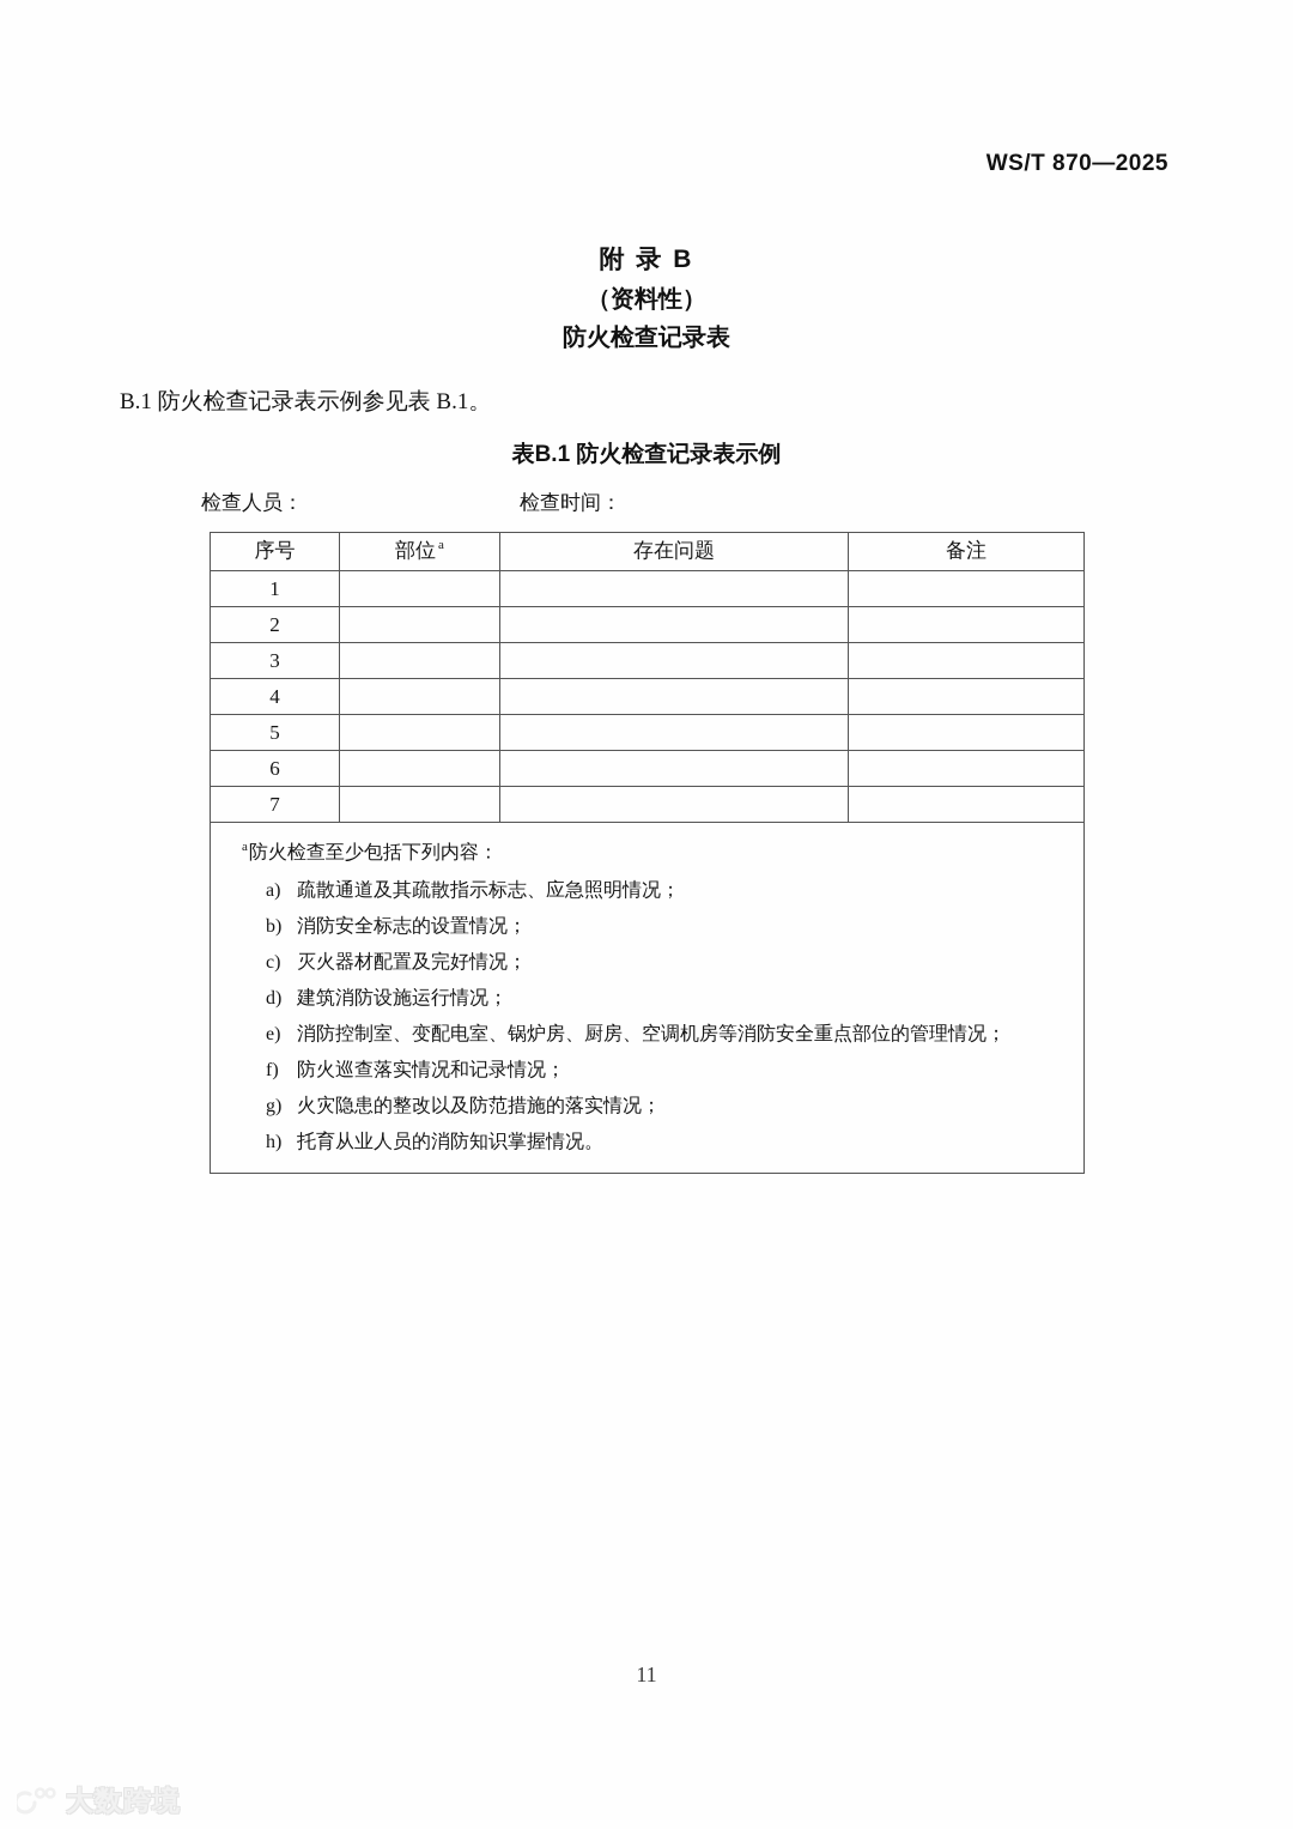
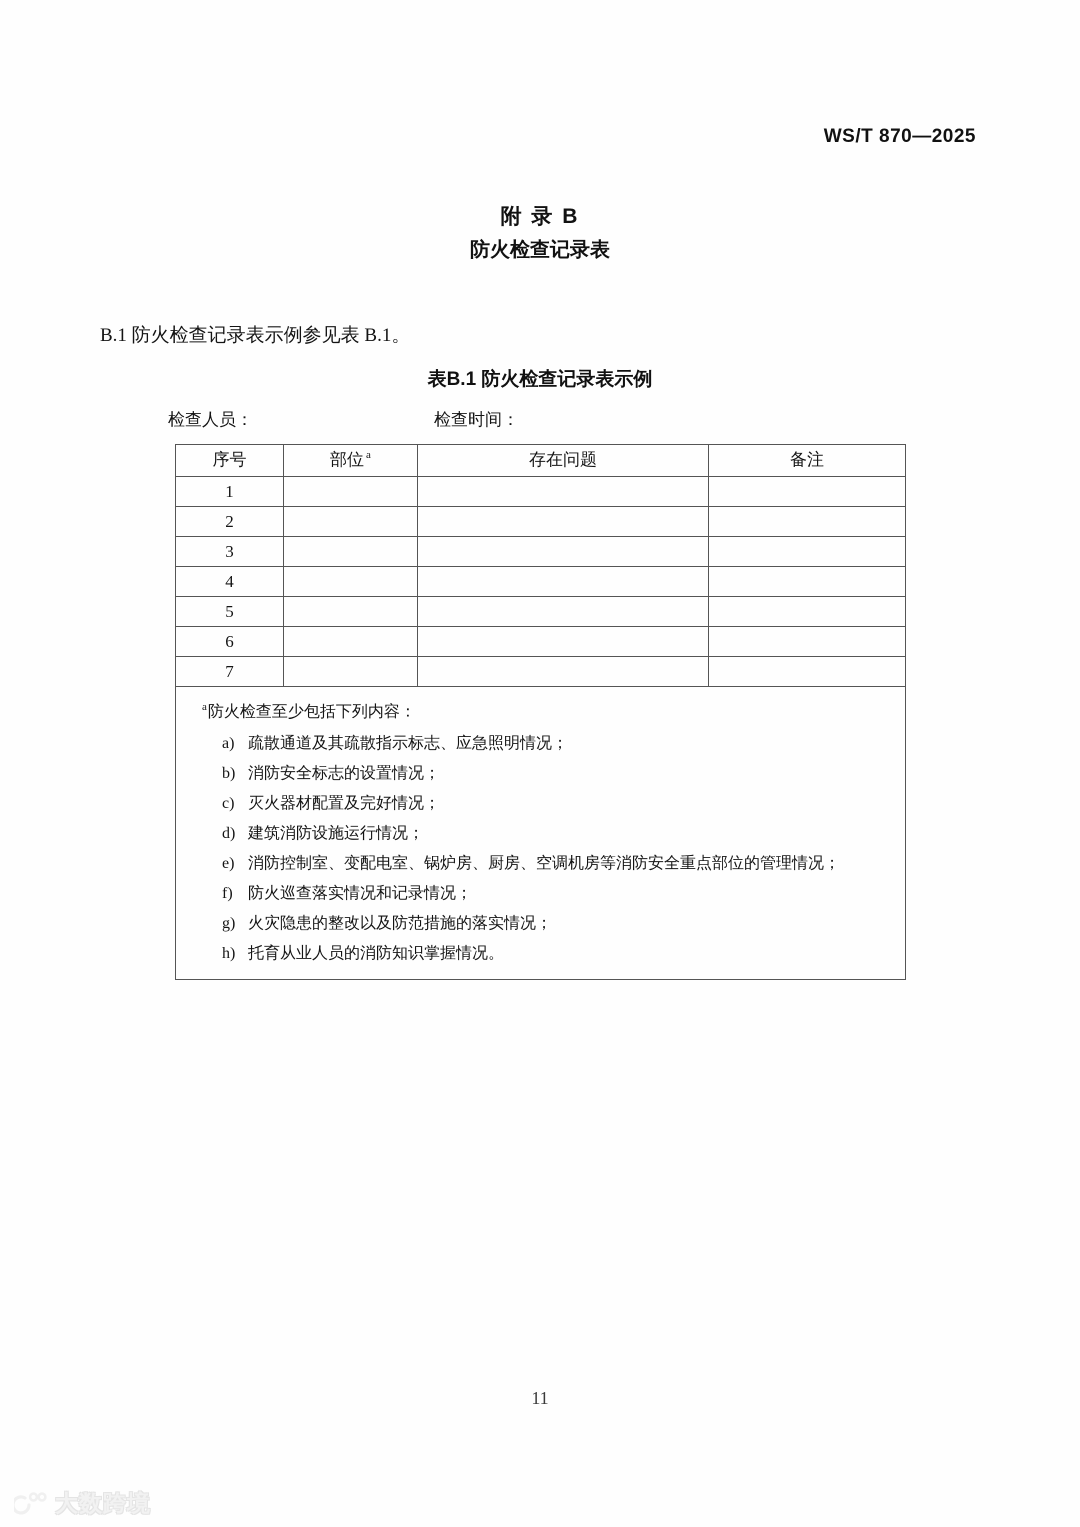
  WS/T 870—2025
  附 录 B
- （资料性）
  防火检查记录表
  B.1 防火检查记录表示例参见表 B.1。
  表B.1 防火检查记录表示例
  检查人员：
  检查时间：
  序号	部位 a	存在问题	备注
  1
  2
  3
  4
  5
  6
  7
  a防火检查至少包括下列内容： a) 疏散通道及其疏散指示标志、应急照明情况； b) 消防安全标志的设置情况； c) 灭火器材配置及完好情况； d) 建筑消防设施运行情况； e) 消防控制室、变配电室、锅炉房、厨房、空调机房等消防安全重点部位的管理情况； f) 防火巡查落实情况和记录情况； g) 火灾隐患的整改以及防范措施的落实情况； h) 托育从业人员的消防知识掌握情况。
  11
  大数跨境
